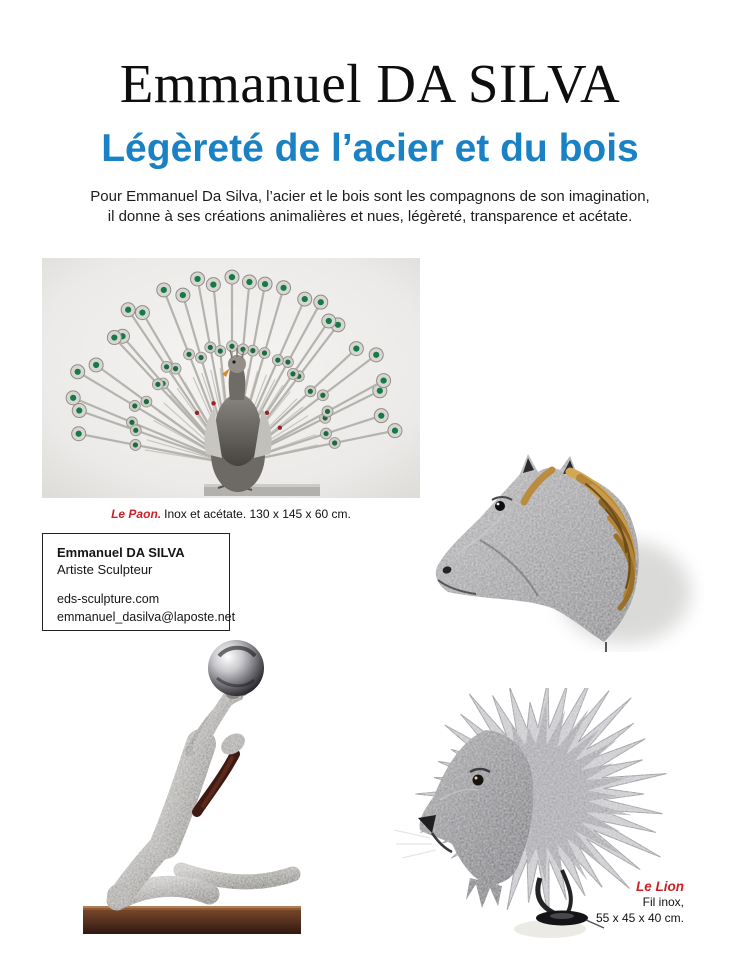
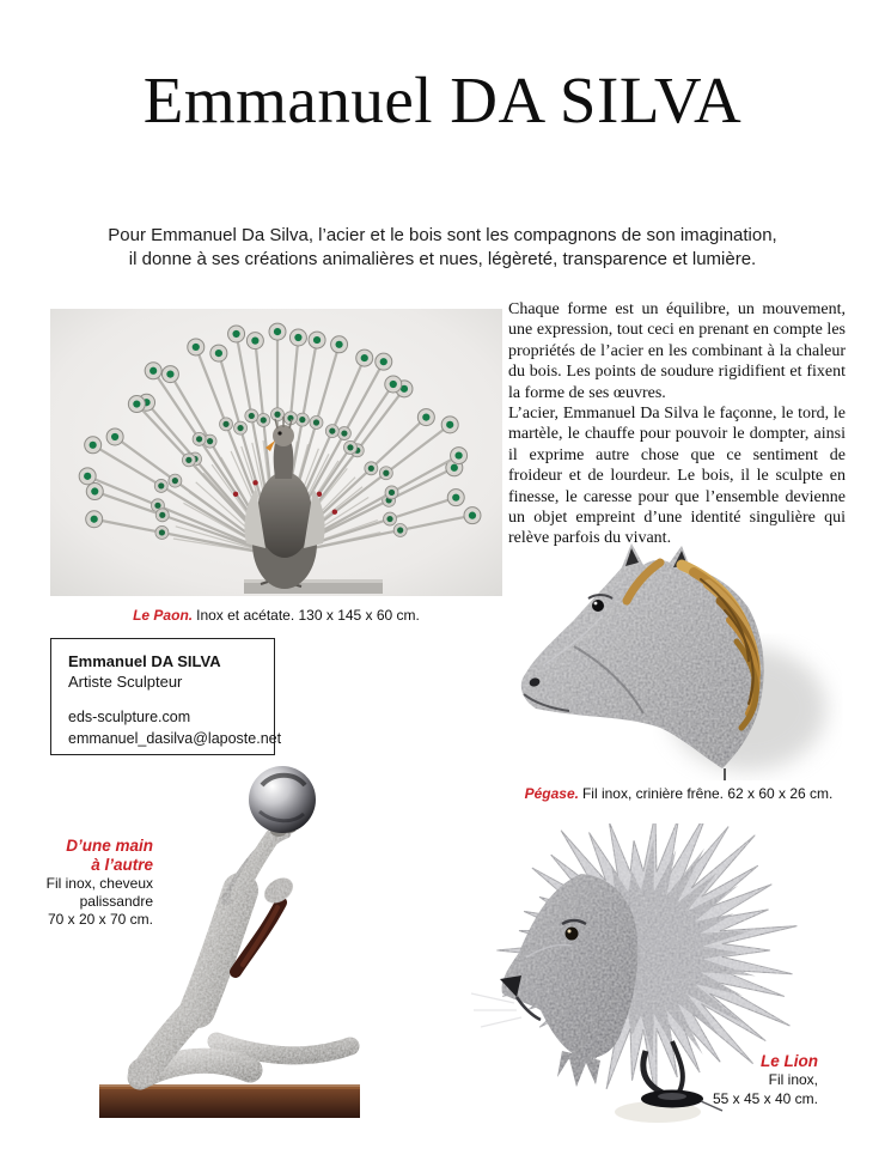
  Emmanuel DA SILVA
- Légèreté de l’acier et du bois
  Pour Emmanuel Da Silva, l’acier et le bois sont les compagnons de son imagination,
- il donne à ses créations animalières et nues, légèreté, transparence et acétate.
+ il donne à ses créations animalières et nues, légèreté, transparence et lumière.
  Le Paon. Inox et acétate. 130 x 145 x 60 cm.
+ Chaque forme est un équilibre, un mouvement, une expression, tout ceci en prenant en compte les propriétés de l’acier en les combinant à la chaleur du bois. Les points de soudure rigidifient et fixent la forme de ses œuvres.
+ L’acier, Emmanuel Da Silva le façonne, le tord, le martèle, le chauffe pour pouvoir le dompter, ainsi il exprime autre chose que ce sentiment de froideur et de lourdeur. Le bois, il le sculpte en finesse, le caresse pour que l’ensemble devienne un objet empreint d’une identité singulière qui relève parfois du vivant.
  Emmanuel DA SILVA
  Artiste Sculpteur
  eds-sculpture.com
  emmanuel_dasilva@laposte.net
+ Pégase. Fil inox, crinière frêne. 62 x 60 x 26 cm.
+ D’une main
+ à l’autre
+ Fil inox, cheveux
+ palissandre
+ 70 x 20 x 70 cm.
  Le Lion
  Fil inox,
  55 x 45 x 40 cm.
